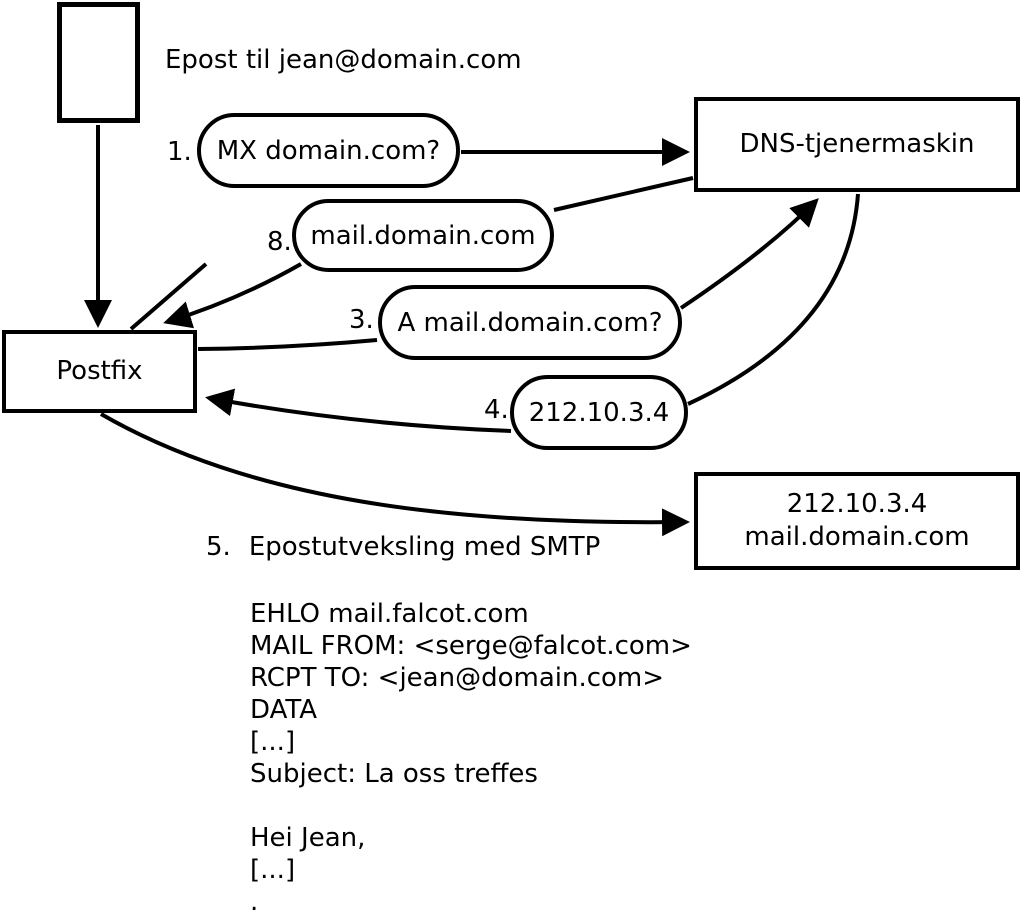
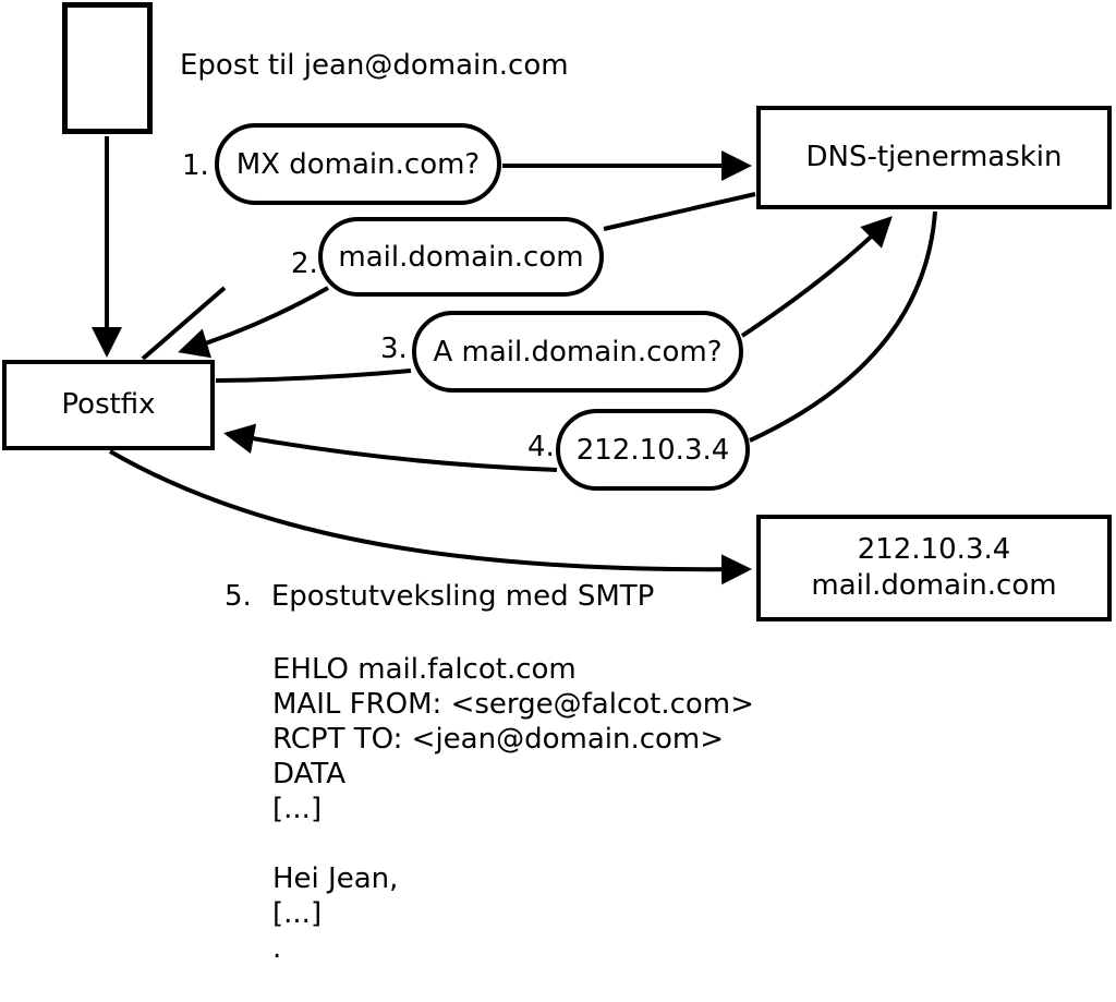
  Epost til jean@domain.com
  Postfix
  DNS-tjenermaskin
  212.10.3.4
  mail.domain.com
  1.
  MX domain.com?
- 8.
+ 2.
  mail.domain.com
  3.
  A mail.domain.com?
  4.
  212.10.3.4
  5. Epostutveksling med SMTP
  EHLO mail.falcot.com
  MAIL FROM: <serge@falcot.com>
  RCPT TO: <jean@domain.com>
  DATA
  [...]
- Subject: La oss treffes
  Hei Jean,
  [...]
  .
